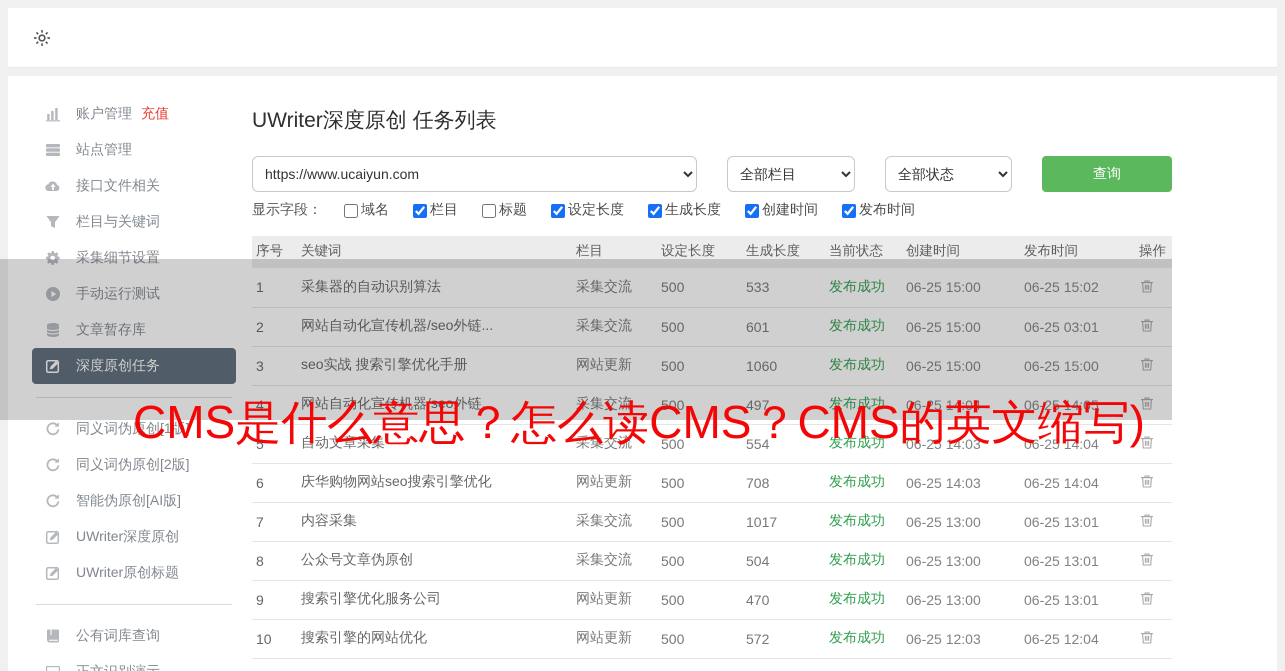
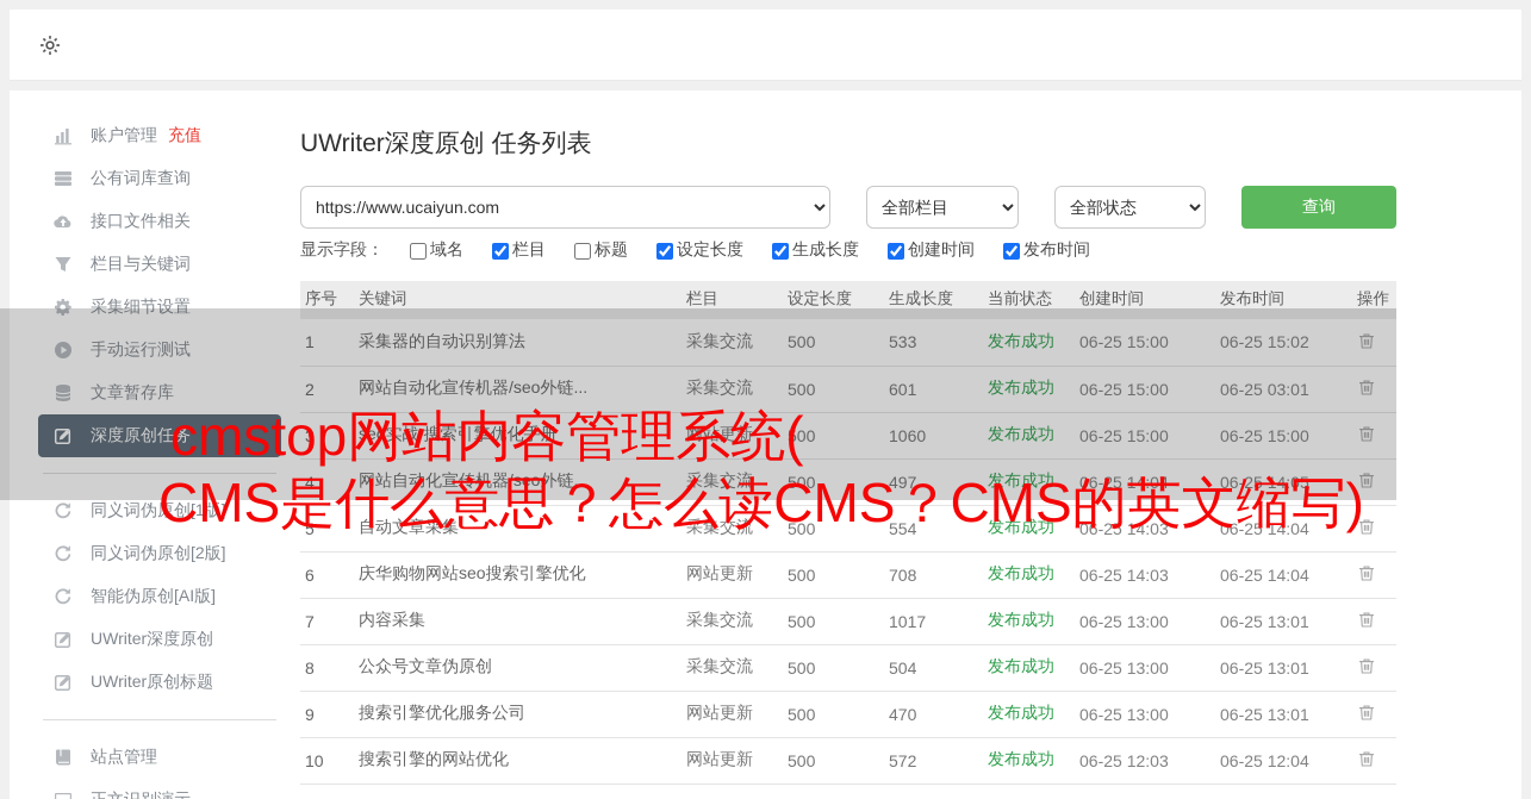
  账户管理
  充值
- 站点管理
+ 公有词库查询
  接口文件相关
  栏目与关键词
  采集细节设置
  手动运行测试
  文章暂存库
  深度原创任务
  同义词伪原创[1版]
  同义词伪原创[2版]
  智能伪原创[AI版]
  UWriter深度原创
  UWriter原创标题
- 公有词库查询
+ 站点管理
  UWriter深度原创 任务列表
  https://www.ucaiyun.com
  全部栏目
  全部状态
  查询
  显示字段：
  域名
  栏目
  标题
  设定长度
  生成长度
  创建时间
  发布时间
  序号	关键词	栏目	设定长度	生成长度	当前状态	创建时间	发布时间	操作
  1	采集器的自动识别算法	采集交流	500	533	发布成功	06-25 15:00	06-25 15:02
  2	网站自动化宣传机器/seo外链...	采集交流	500	601	发布成功	06-25 15:00	06-25 03:01
  3	seo实战 搜索引擎优化手册	网站更新	500	1060	发布成功	06-25 15:00	06-25 15:00
  4	网站自动化宣传机器/seo外链...	采集交流	500	497	发布成功	06-25 14:04	06-25 14:05
  5	自动文章采集	采集交流	500	554	发布成功	06-25 14:03	06-25 14:04
  6	庆华购物网站seo搜索引擎优化	网站更新	500	708	发布成功	06-25 14:03	06-25 14:04
  7	内容采集	采集交流	500	1017	发布成功	06-25 13:00	06-25 13:01
  8	公众号文章伪原创	采集交流	500	504	发布成功	06-25 13:00	06-25 13:01
  9	搜索引擎优化服务公司	网站更新	500	470	发布成功	06-25 13:00	06-25 13:01
  10	搜索引擎的网站优化	网站更新	500	572	发布成功	06-25 12:03	06-25 12:04
+ cmstop网站内容管理系统(
  CMS是什么意思？怎么读CMS？CMS的英文缩写)
